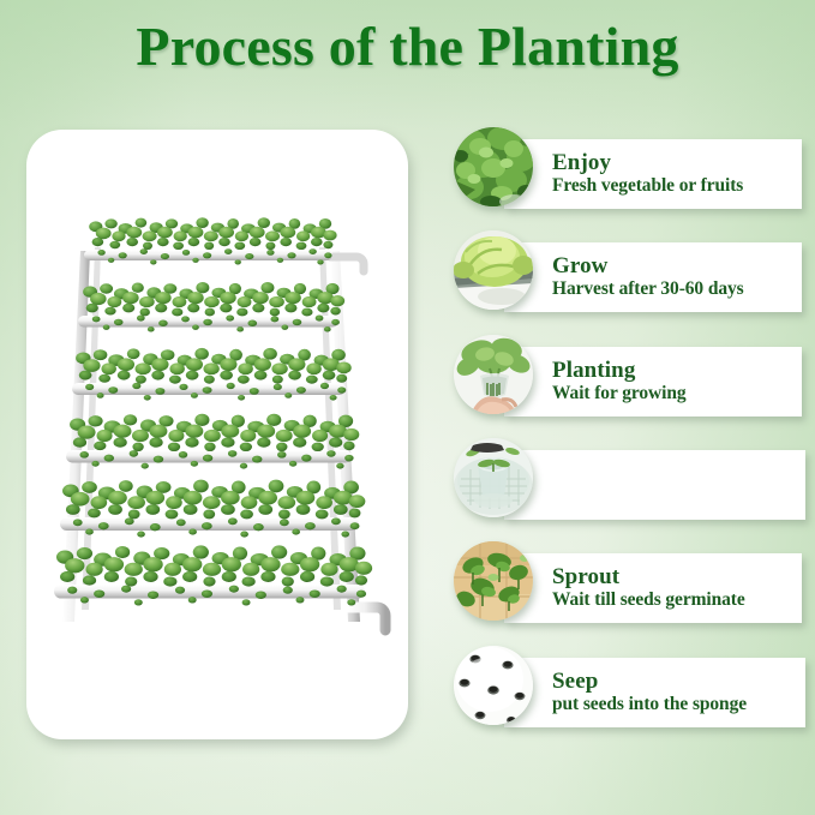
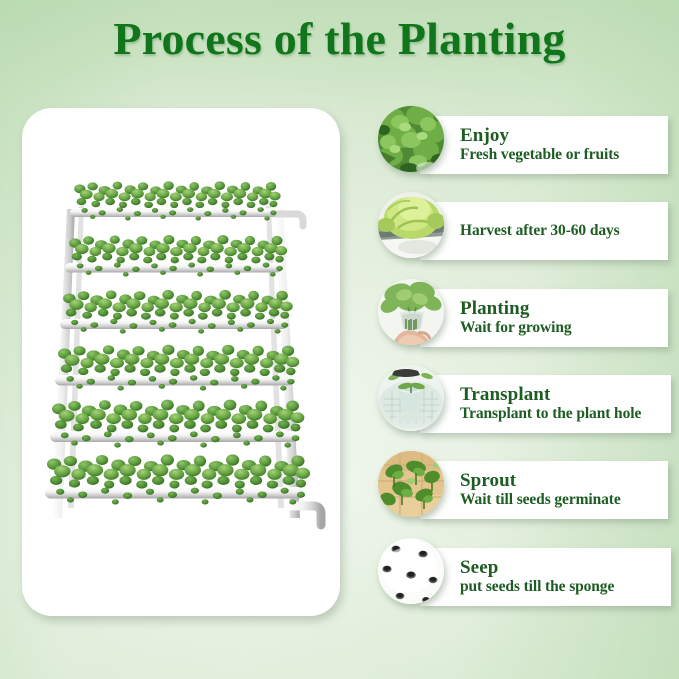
  Process of the Planting
  Enjoy
  Fresh vegetable or fruits
- Grow
  Harvest after 30-60 days
  Planting
  Wait for growing
+ Transplant
+ Transplant to the plant hole
  Sprout
  Wait till seeds germinate
  Seep
- put seeds into the sponge
+ put seeds till the sponge
